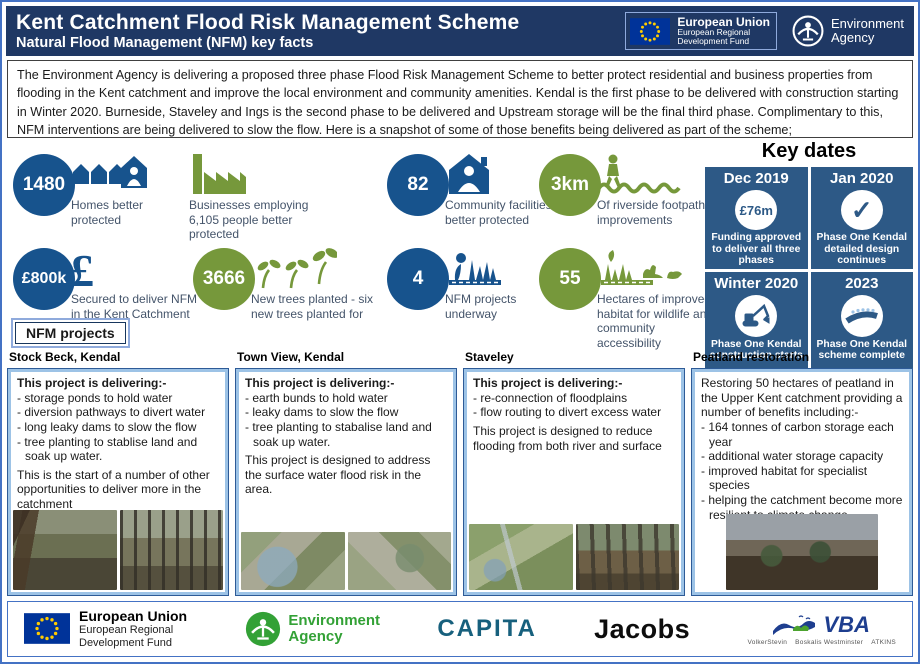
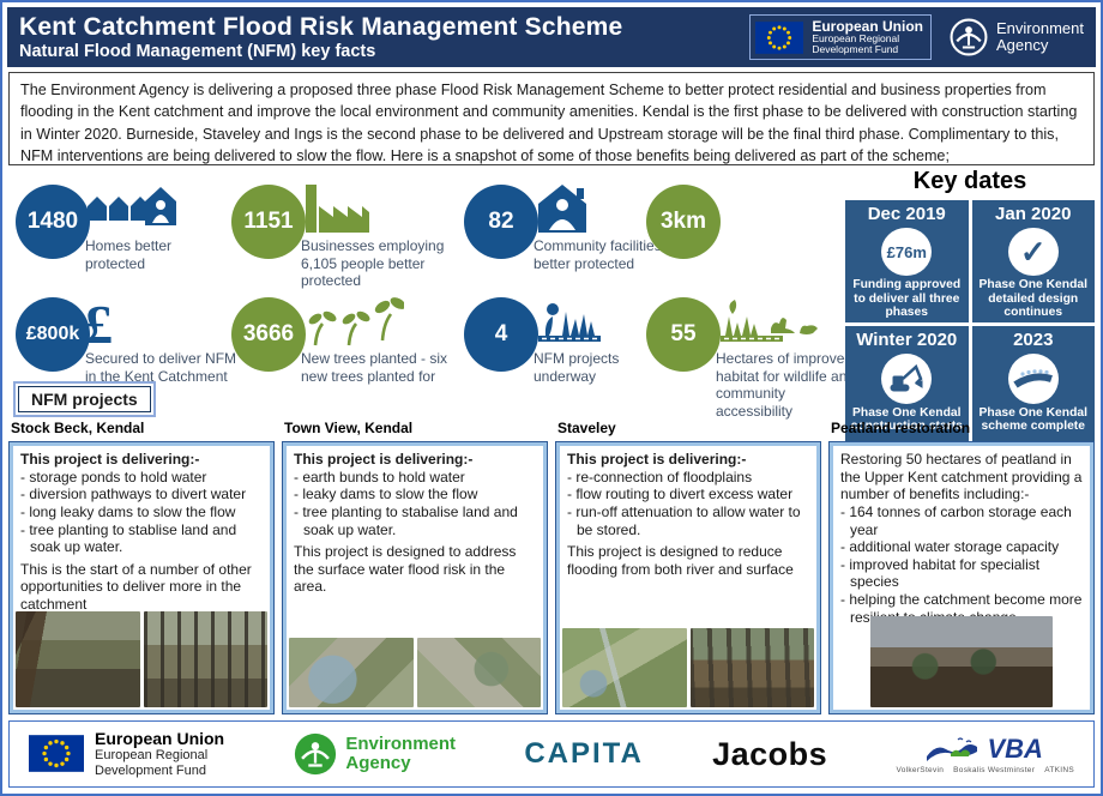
  Kent Catchment Flood Risk Management Scheme
  Natural Flood Management (NFM) key facts
  European Union
  European Regional
  Development Fund
  Environment
  Agency
  The Environment Agency is delivering a proposed three phase Flood Risk Management Scheme to better protect residential and business properties from flooding in the Kent catchment and improve the local environment and community amenities. Kendal is the first phase to be delivered with construction starting in Winter 2020. Burneside, Staveley and Ings is the second phase to be delivered and Upstream storage will be the final third phase. Complimentary to this, NFM interventions are being delivered to slow the flow. Here is a snapshot of some of those benefits being delivered as part of the scheme;
  1480
  Homes better protected
+ 1151
  Businesses employing 6,105 people better protected
  82
  Community facilitie better protected
  3km
- Of riverside footpath improvements
  £800k
  £
  Secured to deliver NFM in the Kent Catchment
  3666
  New trees planted - six new trees planted for
  4
  NFM projects underway
  55
  Hectares of improve habitat for wildlife an community accessibility
  Key dates
  Dec 2019
  £76m
  Funding approved to deliver all three phases
  Jan 2020
  ✓
  Phase One Kendal detailed design continues
  Winter 2020
  Phase One Kendal construction starts
  2023
  Phase One Kendal scheme complete
  NFM projects
  Stock Beck, Kendal
  This project is delivering:-
  - storage ponds to hold water
  - diversion pathways to divert water
  - long leaky dams to slow the flow
  - tree planting to stablise land and soak up water.
  This is the start of a number of other opportunities to deliver more in the catchment
  Town View, Kendal
  This project is delivering:-
  - earth bunds to hold water
  - leaky dams to slow the flow
  - tree planting to stabalise land and soak up water.
  This project is designed to address the surface water flood risk in the area.
  Staveley
  This project is delivering:-
  - re-connection of floodplains
  - flow routing to divert excess water
+ - run-off attenuation to allow water to be stored.
  This project is designed to reduce flooding from both river and surface
  Peatland restoration
  Restoring 50 hectares of peatland in the Upper Kent catchment providing a number of benefits including:-
  - 164 tonnes of carbon storage each year
  - additional water storage capacity
  - improved habitat for specialist species
  European Union
  European Regional
  Development Fund
  Environment
  Agency
  CAPITA
  Jacobs
  VBA
